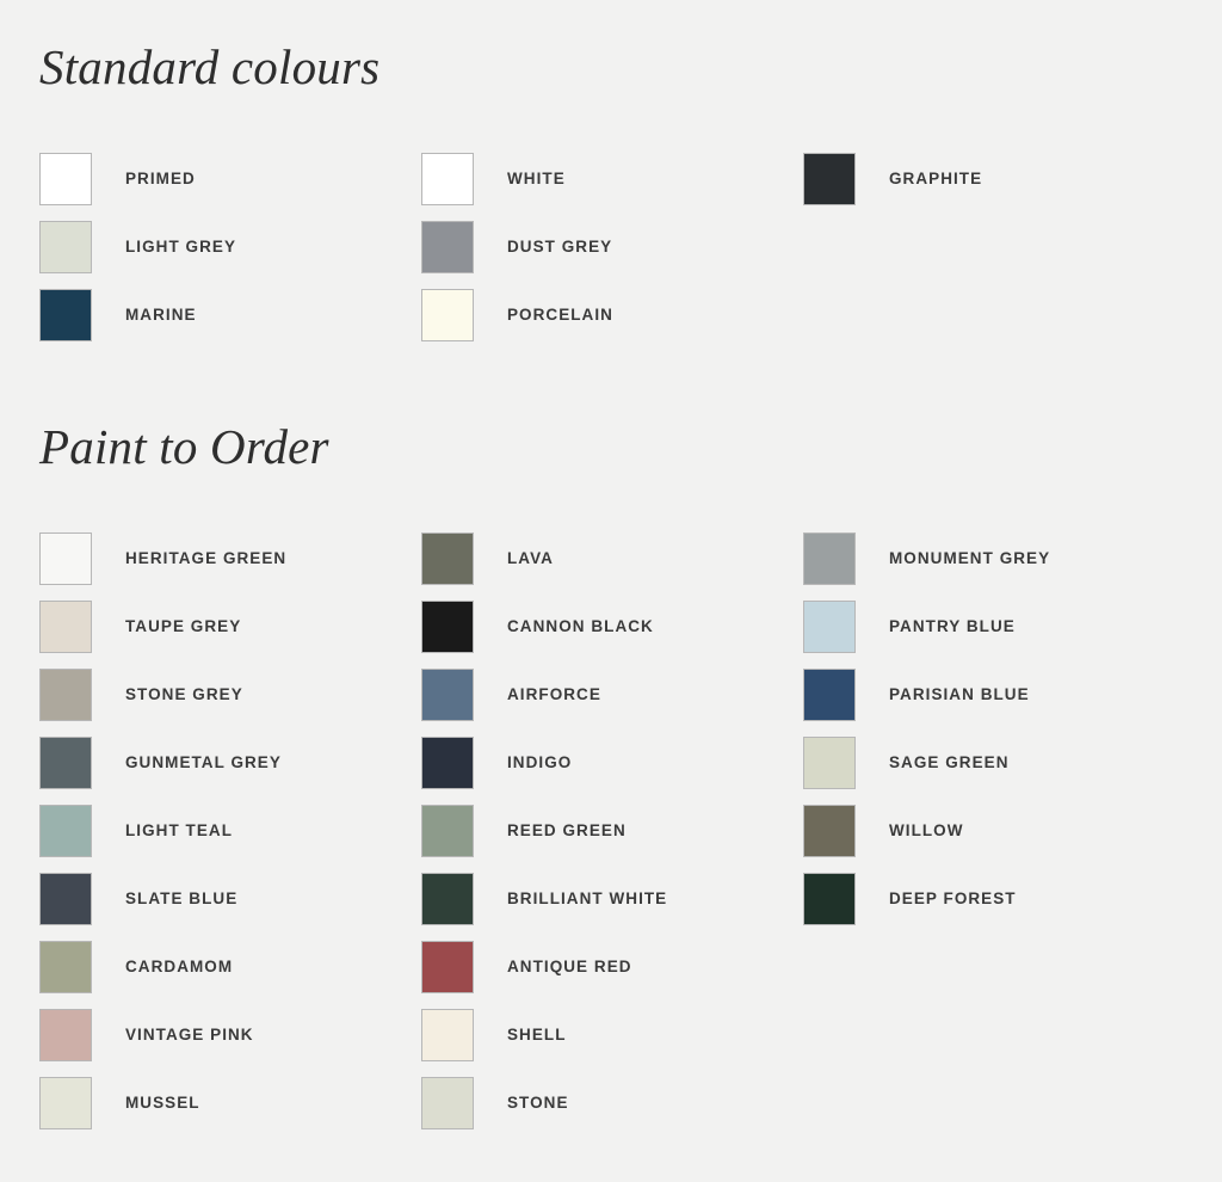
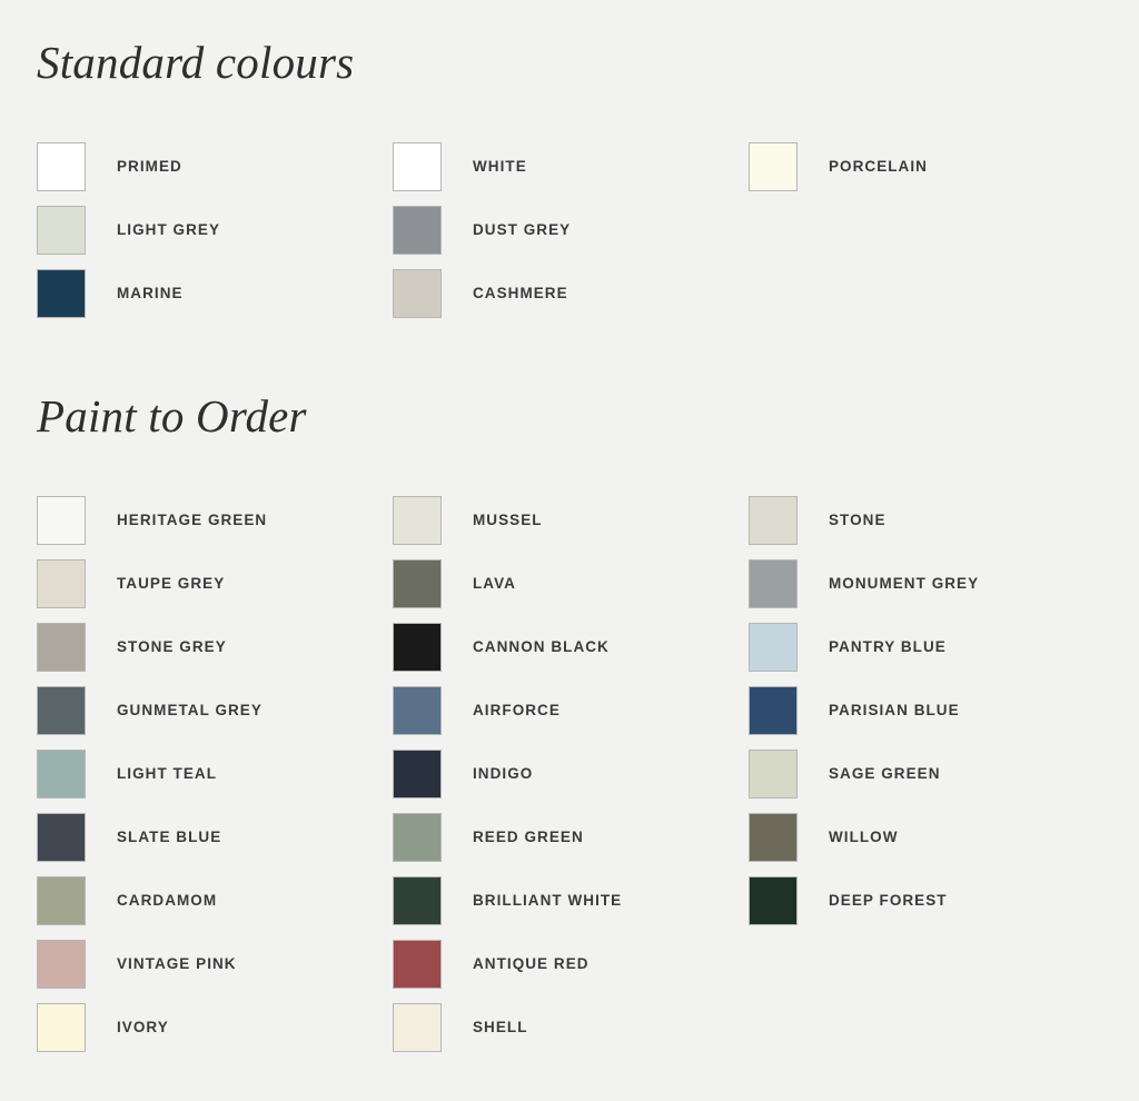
  Standard colours
  PRIMED
  LIGHT GREY
  MARINE
  WHITE
  DUST GREY
+ CASHMERE
  PORCELAIN
- GRAPHITE
  Paint to Order
  HERITAGE GREEN
  TAUPE GREY
  STONE GREY
  GUNMETAL GREY
  LIGHT TEAL
  SLATE BLUE
  CARDAMOM
  VINTAGE PINK
+ IVORY
  MUSSEL
  LAVA
  CANNON BLACK
  AIRFORCE
  INDIGO
  REED GREEN
  BRILLIANT WHITE
  ANTIQUE RED
  SHELL
  STONE
  MONUMENT GREY
  PANTRY BLUE
  PARISIAN BLUE
  SAGE GREEN
  WILLOW
  DEEP FOREST
